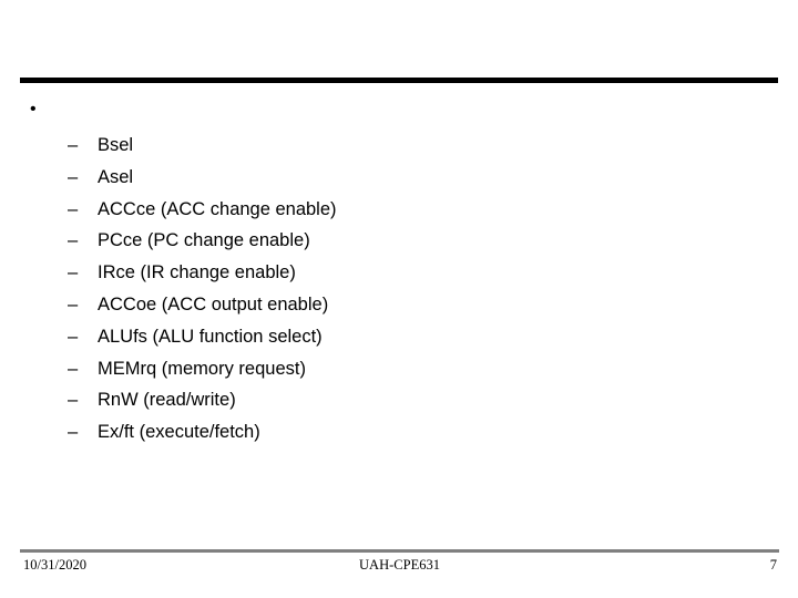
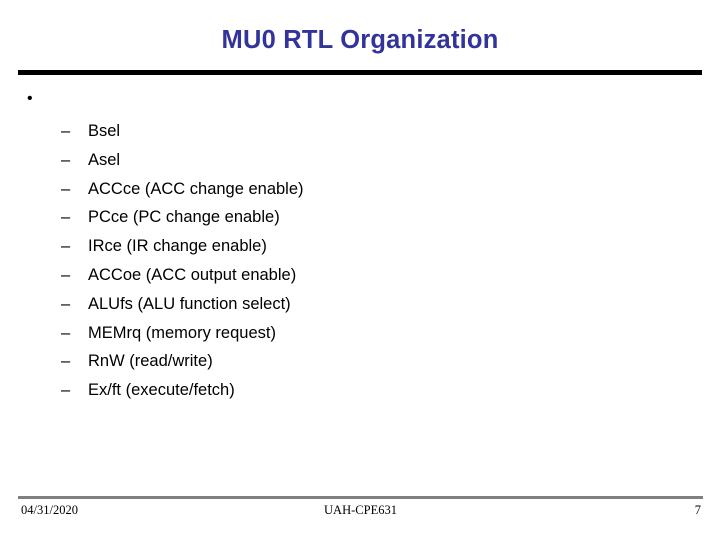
+ MU0 RTL Organization
  •
  –
  Bsel
  –
  Asel
  –
  ACCce (ACC change enable)
  –
  PCce (PC change enable)
  –
  IRce (IR change enable)
  –
  ACCoe (ACC output enable)
  –
  ALUfs (ALU function select)
  –
  MEMrq (memory request)
  –
  RnW (read/write)
  –
  Ex/ft (execute/fetch)
- 10/31/2020
+ 04/31/2020
  UAH-CPE631
  7
